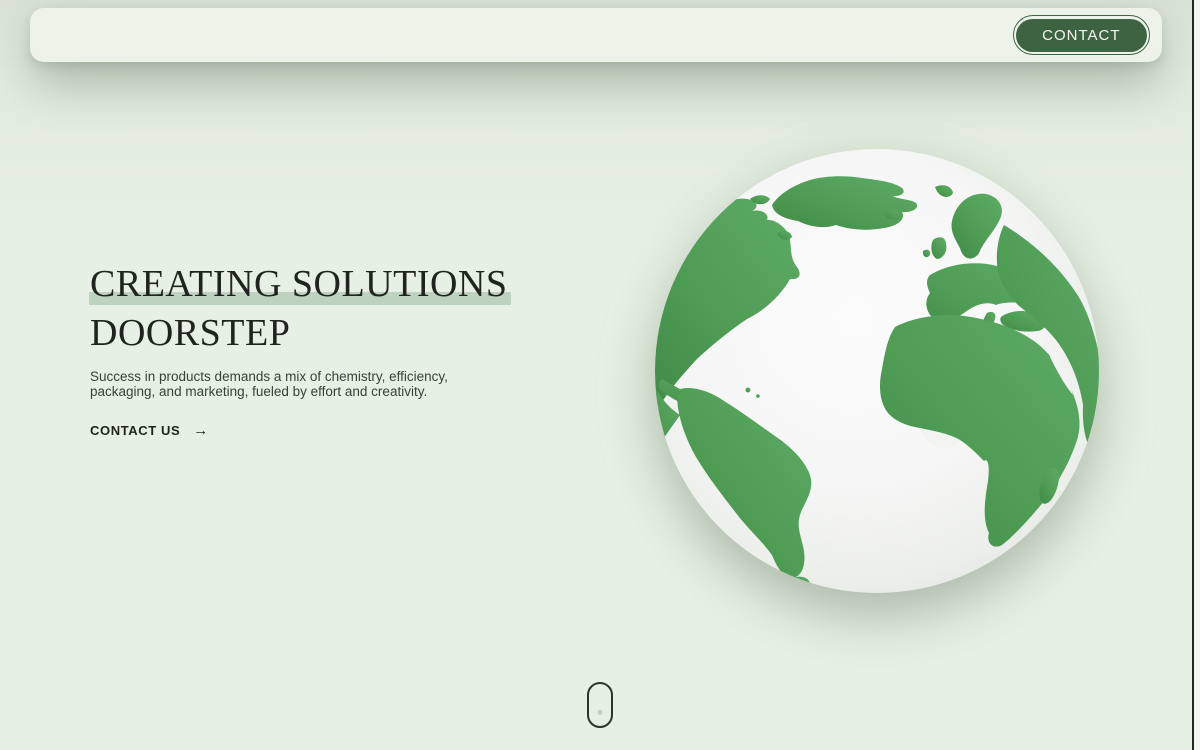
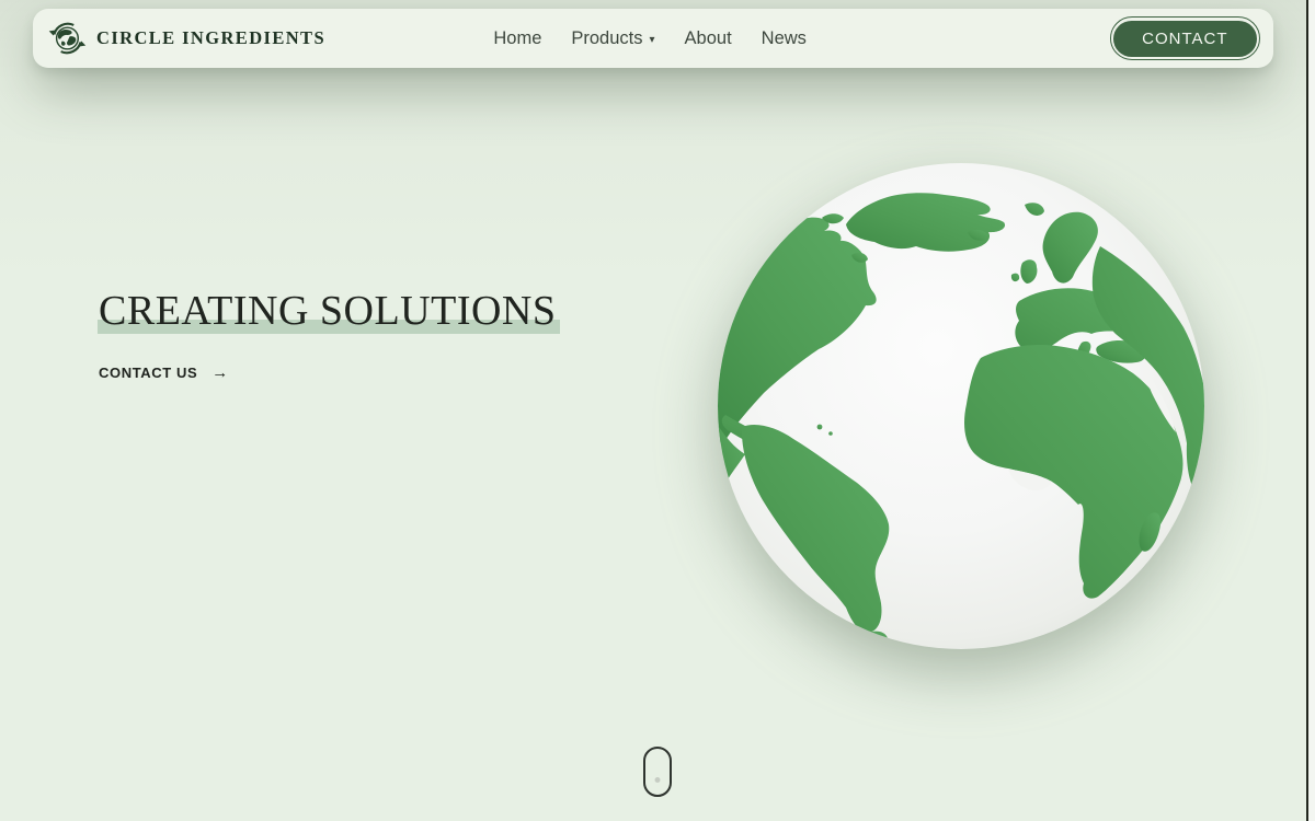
+ CIRCLE INGREDIENTS
+ Home
+ Products
+ ▾
+ About
+ News
  CONTACT
  CREATING SOLUTIONS
- DOORSTEP
- Success in products demands a mix of chemistry, efficiency, packaging, and marketing, fueled by effort and creativity.
  CONTACT US
  →
